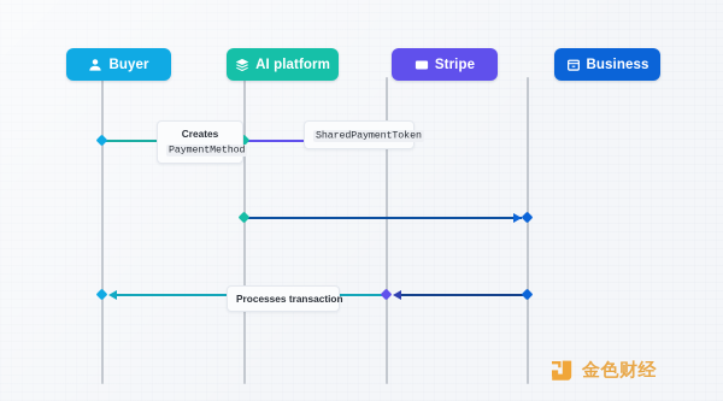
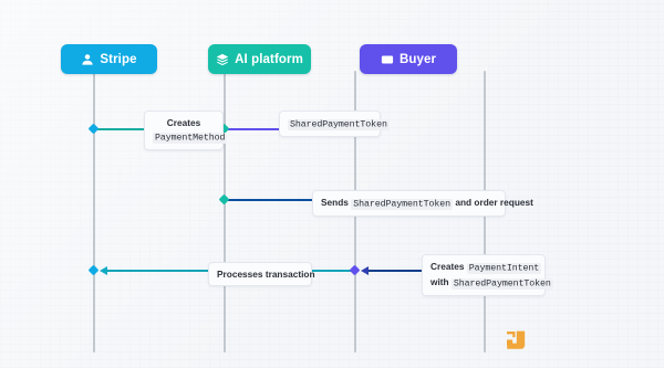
- Buyer
+ Stripe
  AI platform
- Stripe
+ Buyer
- Business
  Creates
  PaymentMethod
  SharedPaymentToken
+ Sends SharedPaymentToken and order request
+ Creates PaymentIntent
+ with SharedPaymentToken
  Processes transaction
- 金色财经
